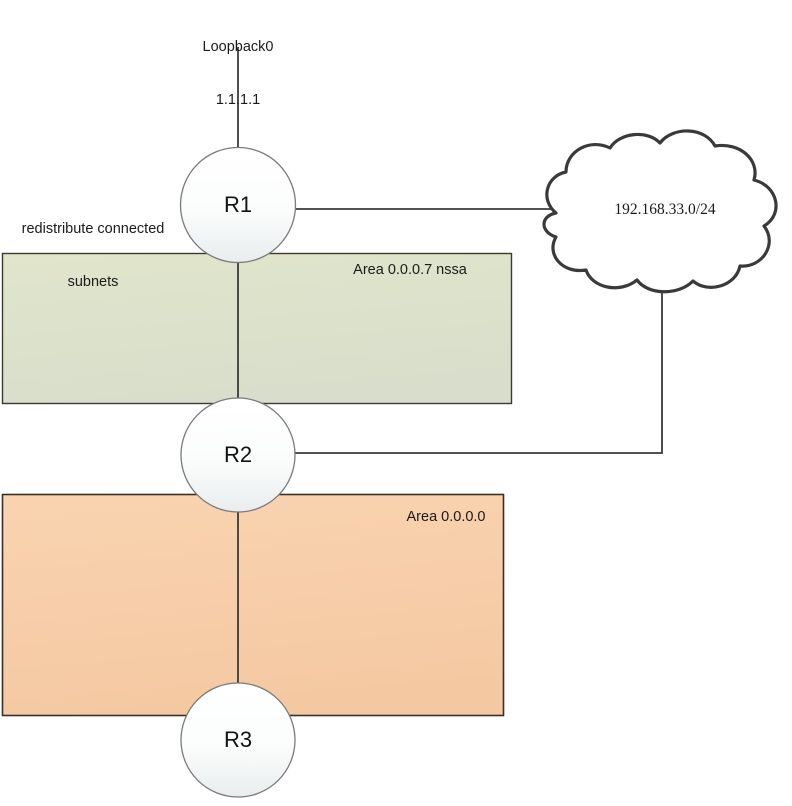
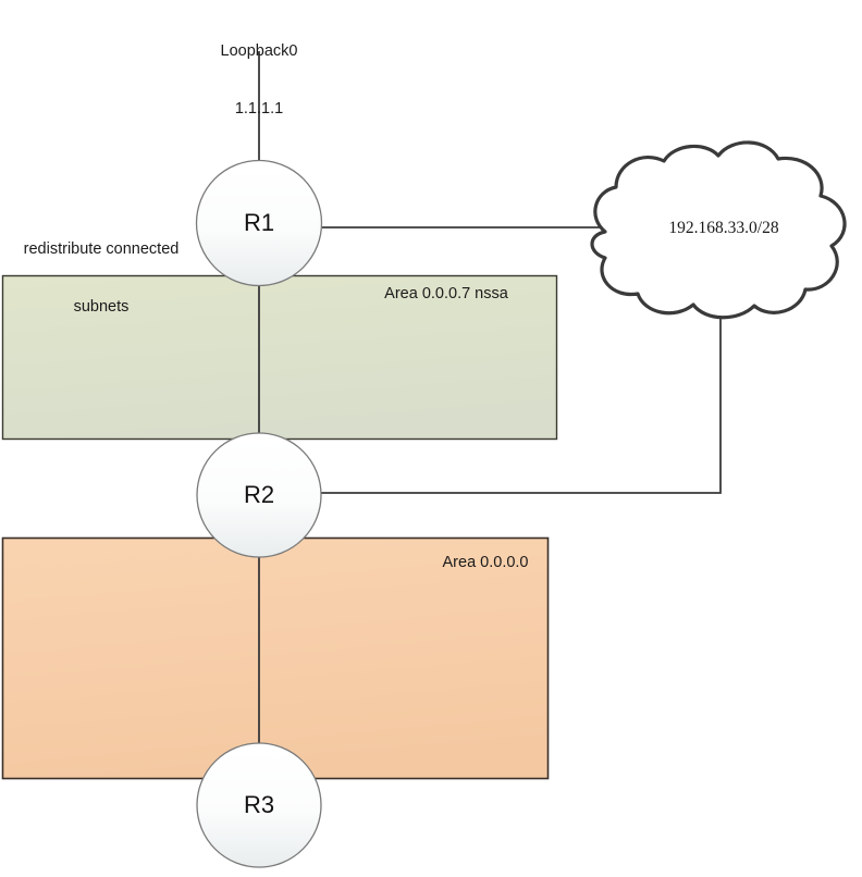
  Loopback0
  1.1.1.1
  redistribute connected
  subnets
  Area 0.0.0.7 nssa
  Area 0.0.0.0
- 192.168.33.0/24
+ 192.168.33.0/28
  R1
  R2
  R3
